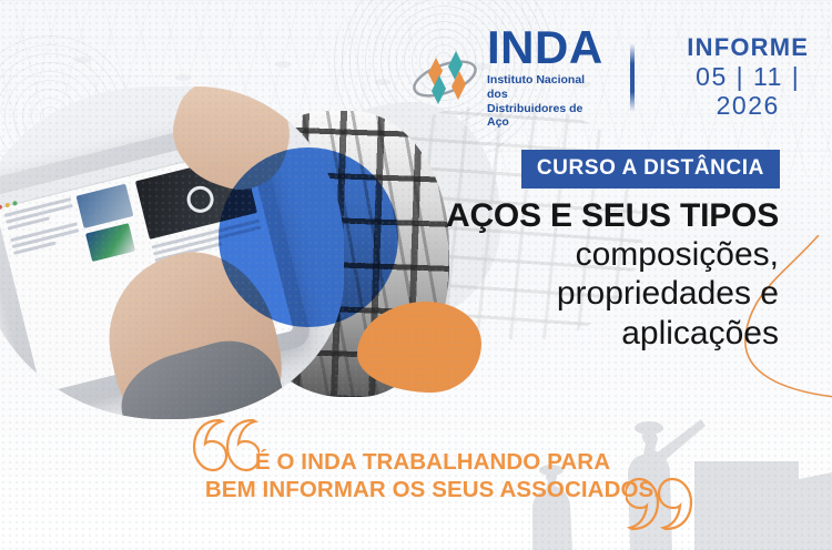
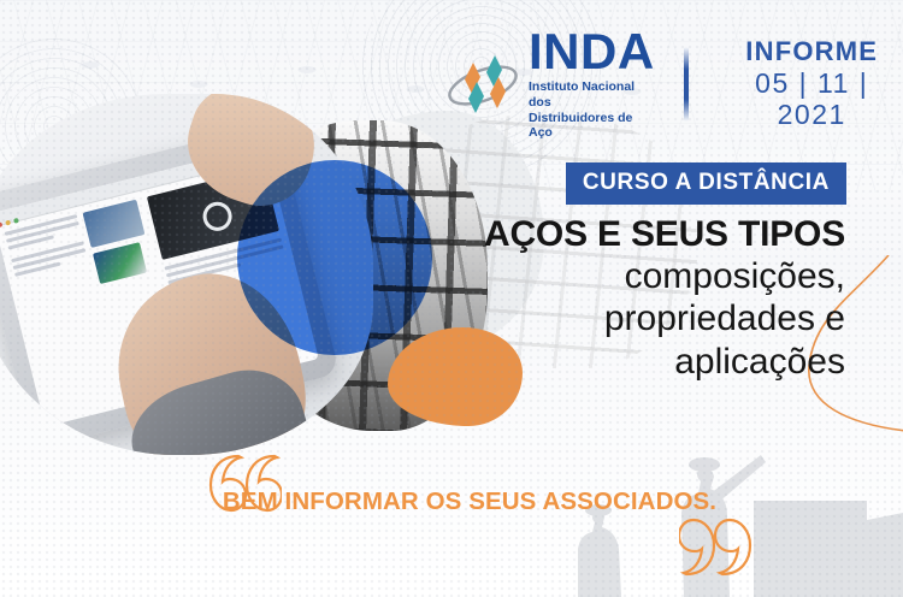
  INDA
  Instituto Nacional dos
  Distribuidores de Aço
  INFORME
- 05 | 11 | 2026
+ 05 | 11 | 2021
  CURSO A DISTÂNCIA
  AÇOS E SEUS TIPOS
  composições,
  propriedades e
  aplicações
- É O INDA TRABALHANDO PARA
  BEM INFORMAR OS SEUS ASSOCIADOS.
